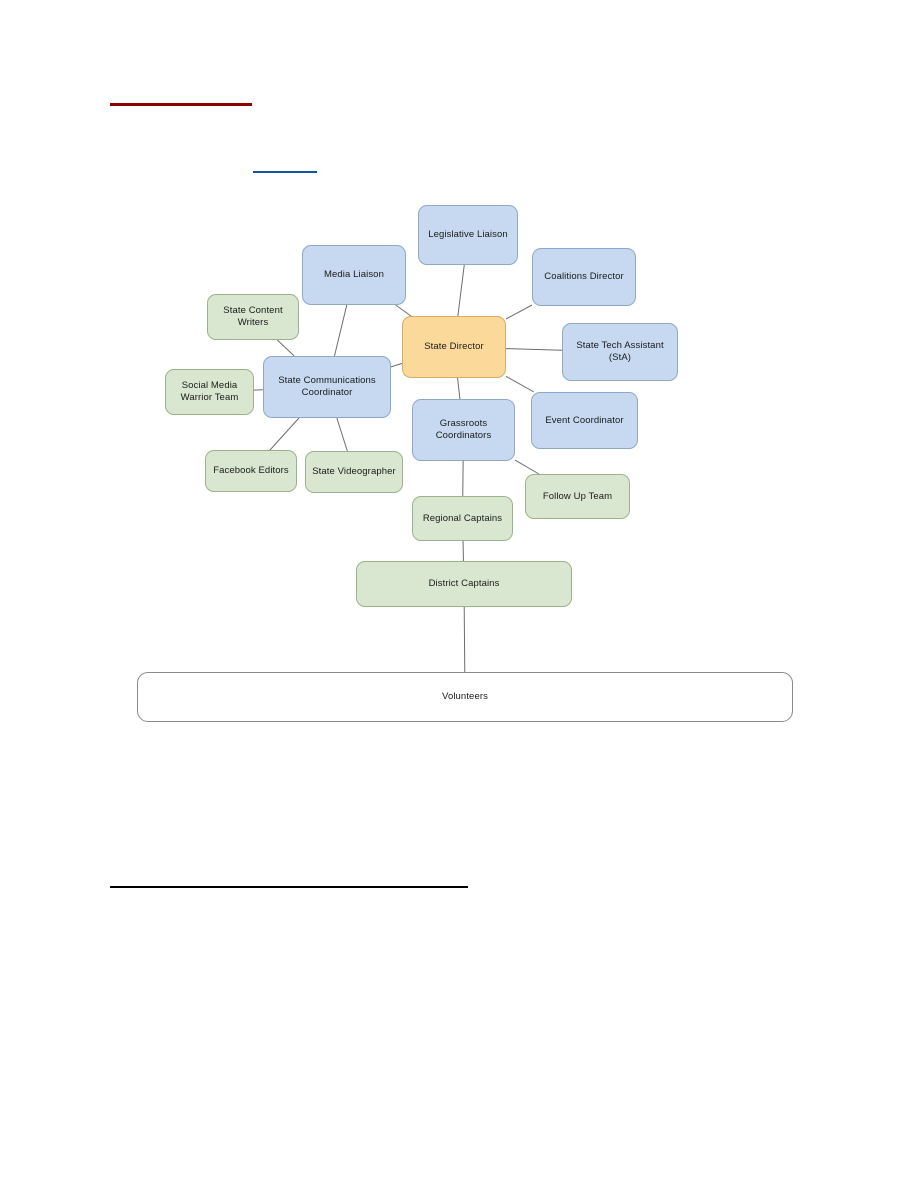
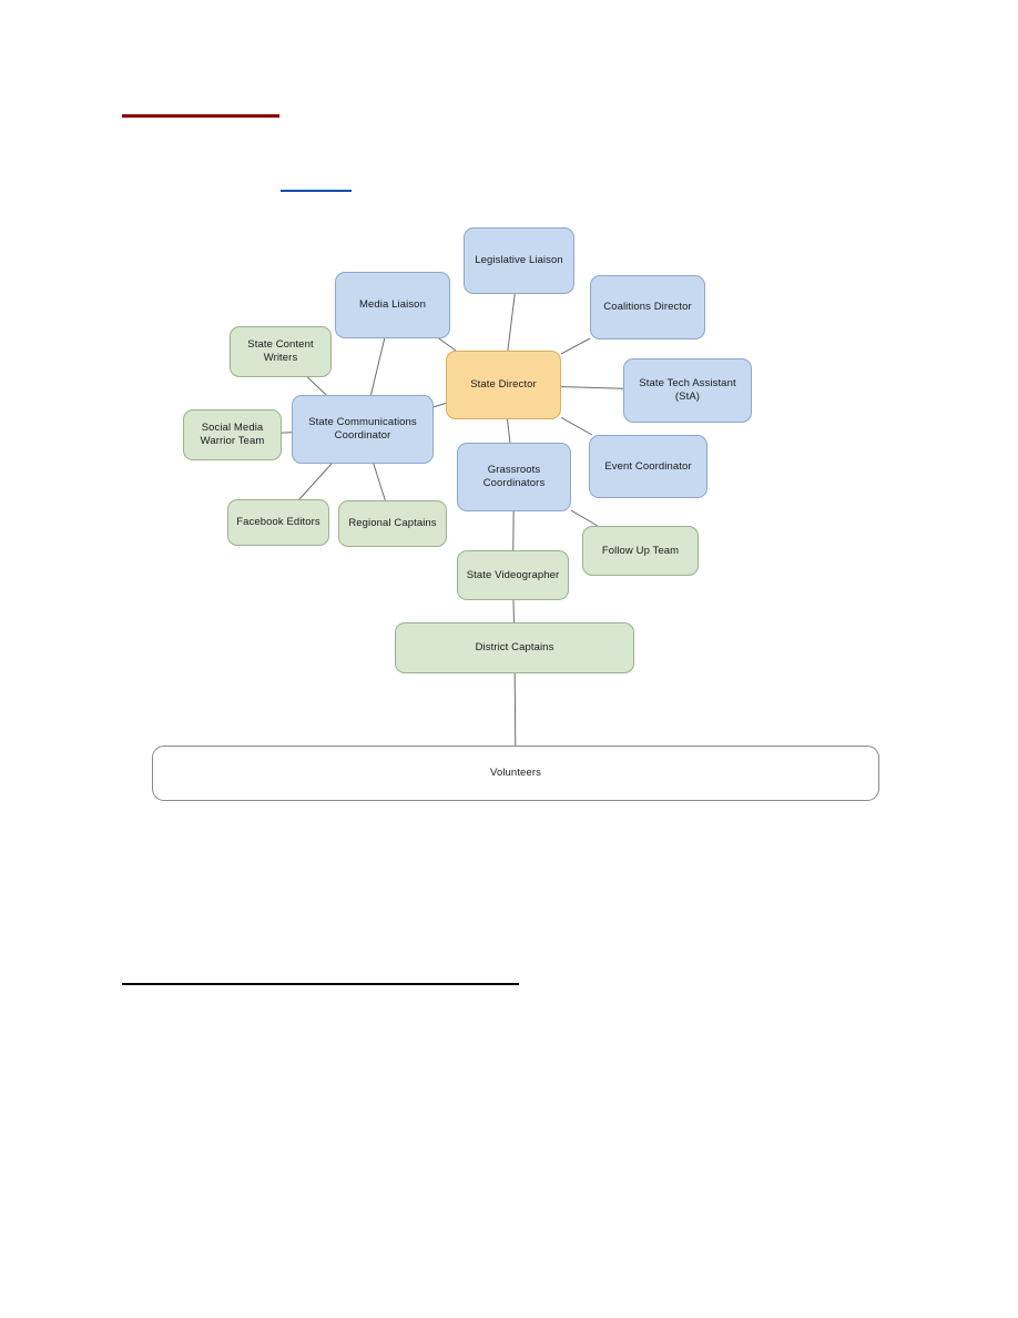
  State Director
  Legislative Liaison
  Media Liaison
  Coalitions Director
  State Tech Assistant (StA)
  Event Coordinator
  Grassroots
  Coordinators
  State Communications
  Coordinator
  State Content
  Writers
  Social Media
  Warrior Team
  Facebook Editors
- State Videographer
+ Regional Captains
  Follow Up Team
- Regional Captains
+ State Videographer
  District Captains
  Volunteers
